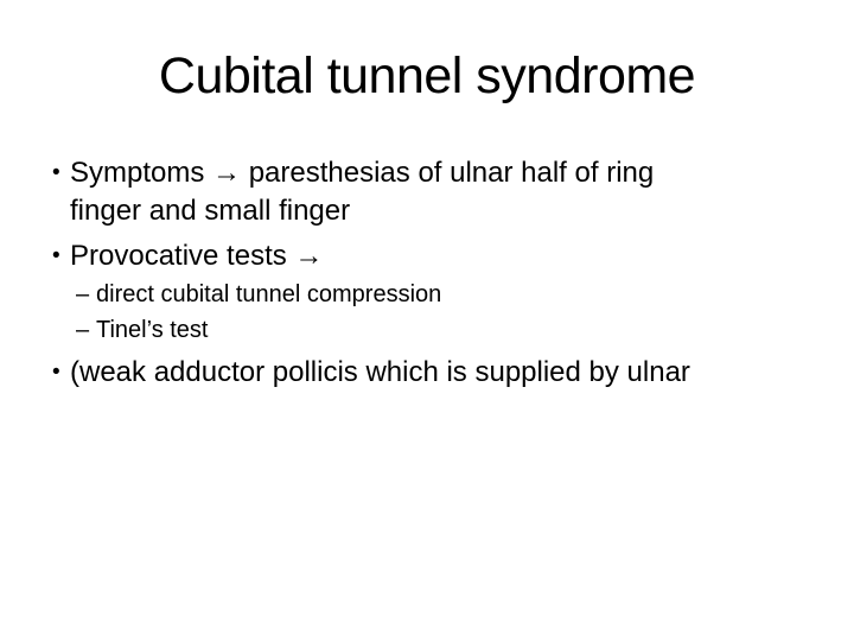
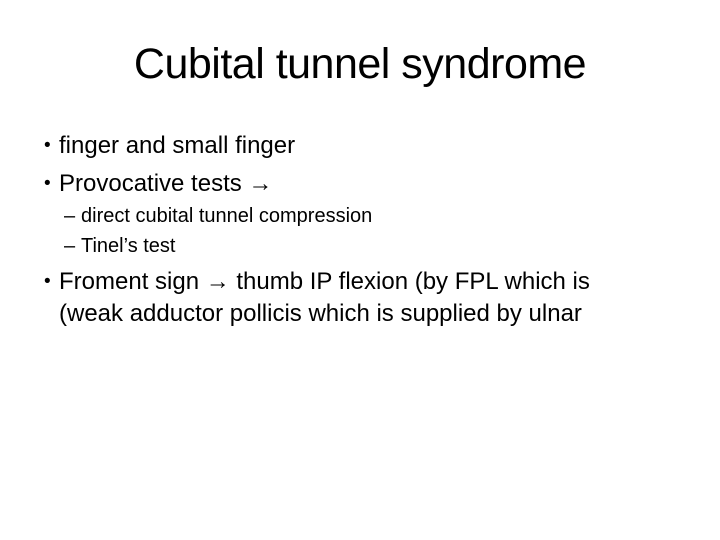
  Cubital tunnel syndrome
  •
- Symptoms → paresthesias of ulnar half of ring
  finger and small finger
  •
  Provocative tests →
  –
  direct cubital tunnel compression
  –
  Tinel’s test
  •
+ Froment sign → thumb IP flexion (by FPL which is
  (weak adductor pollicis which is supplied by ulnar
